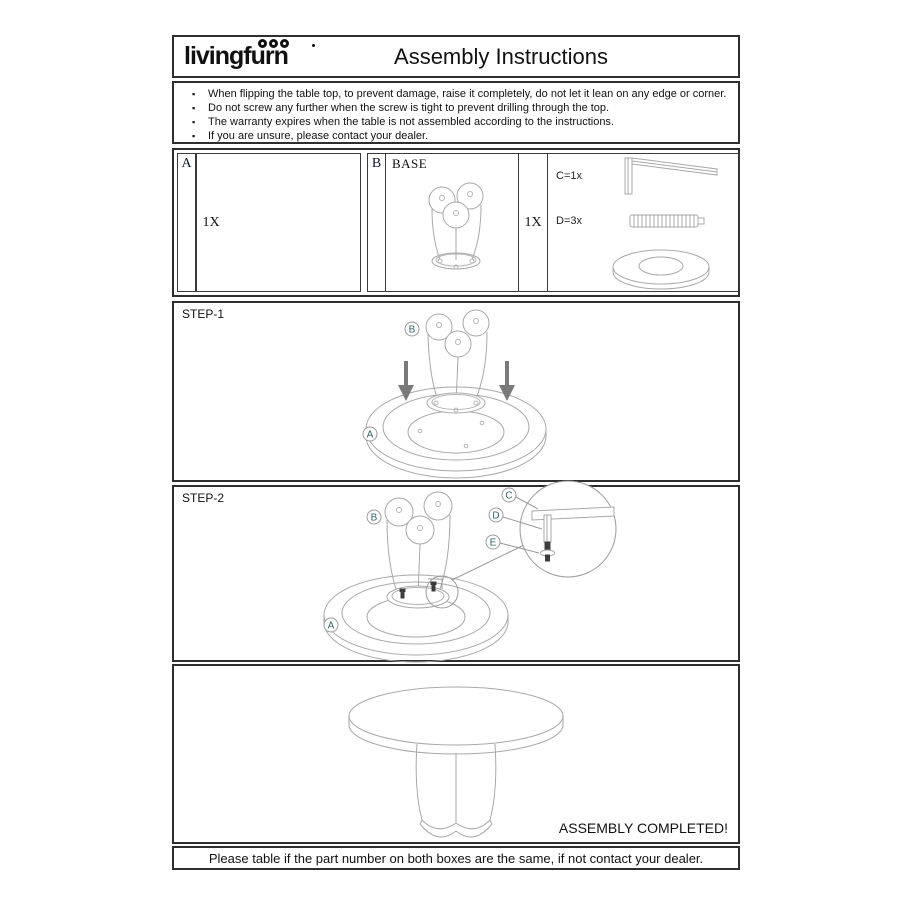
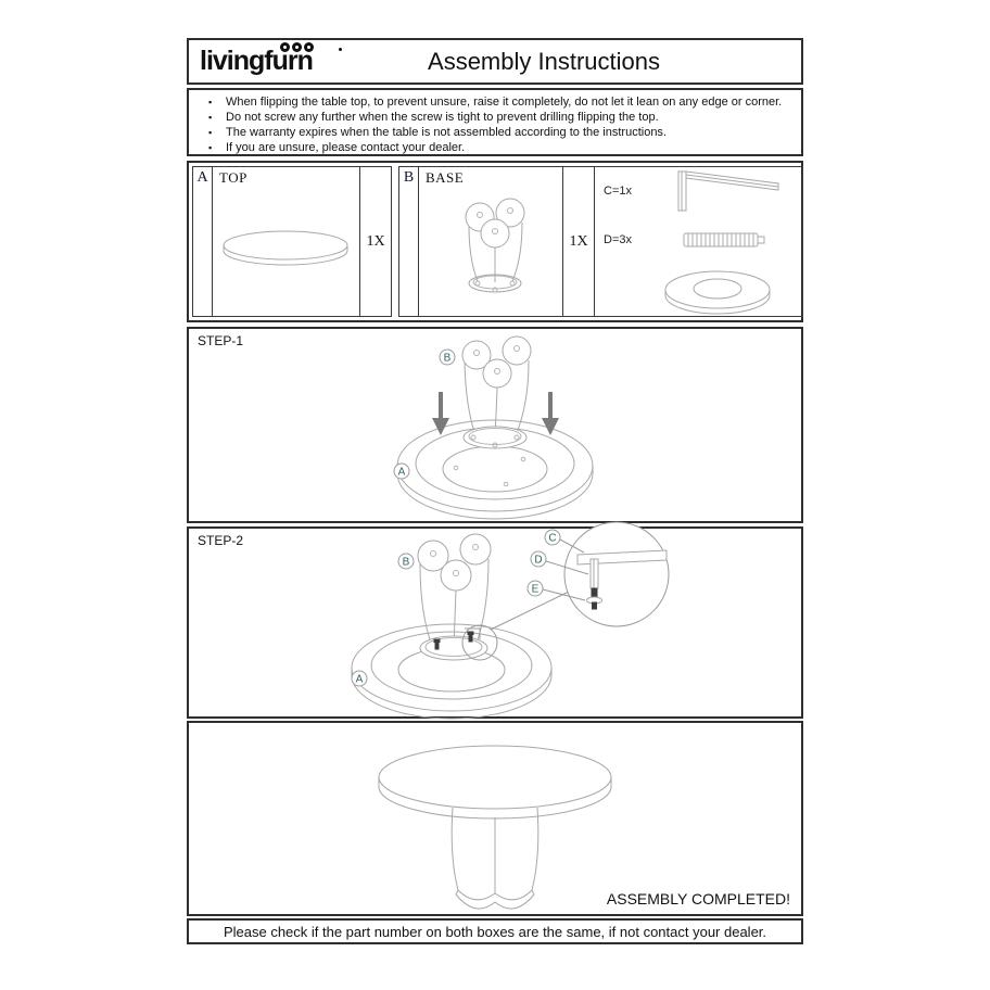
  livingfurn
  Assembly Instructions
- When flipping the table top, to prevent damage, raise it completely, do not let it lean on any edge or corner.
+ When flipping the table top, to prevent unsure, raise it completely, do not let it lean on any edge or corner.
- Do not screw any further when the screw is tight to prevent drilling through the top.
+ Do not screw any further when the screw is tight to prevent drilling flipping the top.
  The warranty expires when the table is not assembled according to the instructions.
  If you are unsure, please contact your dealer.
  A
+ TOP
  1X
  B
  BASE
  1X
  C=1x
  D=3x
  STEP-1
  B
  A
  STEP-2
  C
  D
  E
  B
  A
  ASSEMBLY COMPLETED!
- Please table if the part number on both boxes are the same, if not contact your dealer.
+ Please check if the part number on both boxes are the same, if not contact your dealer.
